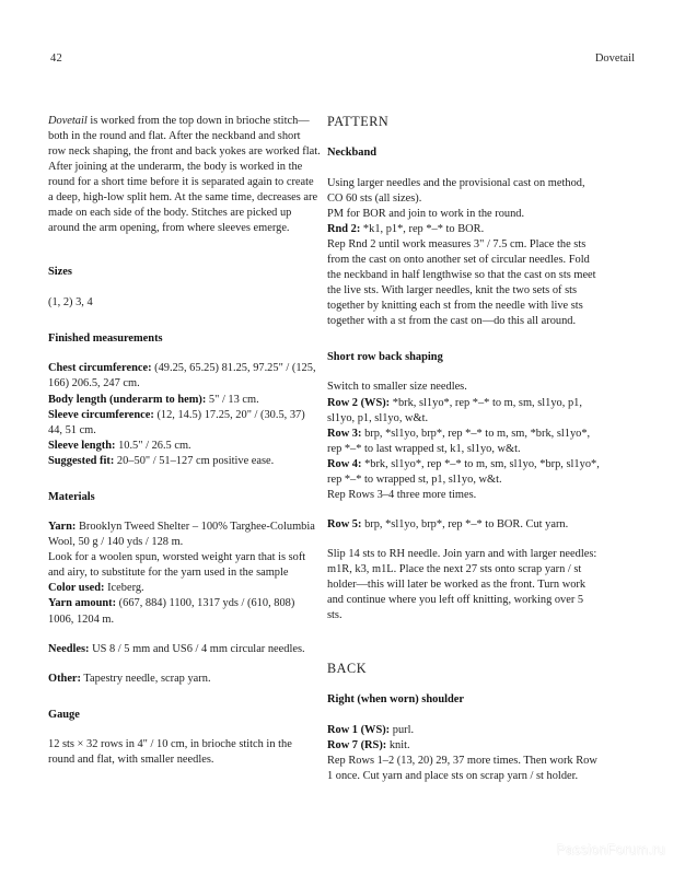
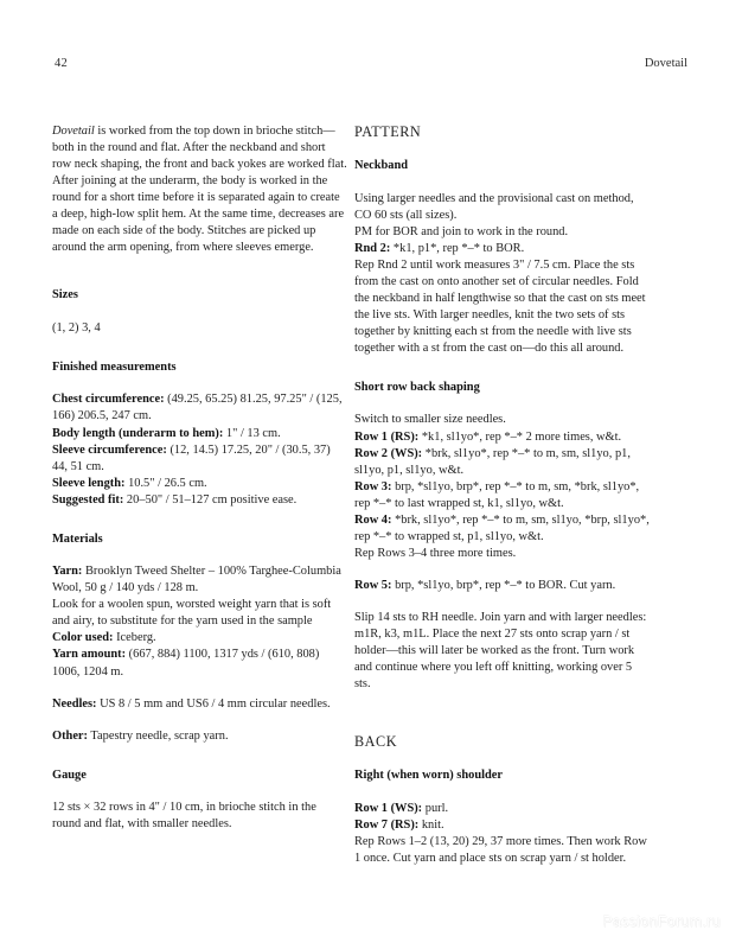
  42
  Dovetail
  Dovetail is worked from the top down in brioche stitch—both in the round and flat. After the neckband and short row neck shaping, the front and back yokes are worked flat. After joining at the underarm, the body is worked in the round for a short time before it is separated again to create a deep, high-low split hem. At the same time, decreases are made on each side of the body. Stitches are picked up around the arm opening, from where sleeves emerge.
  Sizes
  (1, 2) 3, 4
  Finished measurements
  Chest circumference: (49.25, 65.25) 81.25, 97.25" / (125, 166) 206.5, 247 cm.
- Body length (underarm to hem): 5" / 13 cm.
+ Body length (underarm to hem): 1" / 13 cm.
  Sleeve circumference: (12, 14.5) 17.25, 20" / (30.5, 37) 44, 51 cm.
  Sleeve length: 10.5" / 26.5 cm.
  Suggested fit: 20–50" / 51–127 cm positive ease.
  Materials
  Yarn: Brooklyn Tweed Shelter – 100% Targhee-Columbia Wool, 50 g / 140 yds / 128 m.
  Look for a woolen spun, worsted weight yarn that is soft and airy, to substitute for the yarn used in the sample
  Color used: Iceberg.
  Yarn amount: (667, 884) 1100, 1317 yds / (610, 808) 1006, 1204 m.
  Needles: US 8 / 5 mm and US6 / 4 mm circular needles.
  Other: Tapestry needle, scrap yarn.
  Gauge
  12 sts × 32 rows in 4" / 10 cm, in brioche stitch in the round and flat, with smaller needles.
  PATTERN
  Neckband
  Using larger needles and the provisional cast on method, CO 60 sts (all sizes).
  PM for BOR and join to work in the round.
  Rnd 2: *k1, p1*, rep *–* to BOR.
  Rep Rnd 2 until work measures 3" / 7.5 cm. Place the sts from the cast on onto another set of circular needles. Fold the neckband in half lengthwise so that the cast on sts meet the live sts. With larger needles, knit the two sets of sts together by knitting each st from the needle with live sts together with a st from the cast on—do this all around.
  Short row back shaping
  Switch to smaller size needles.
+ Row 1 (RS): *k1, sl1yo*, rep *–* 2 more times, w&t.
  Row 2 (WS): *brk, sl1yo*, rep *–* to m, sm, sl1yo, p1, sl1yo, p1, sl1yo, w&t.
  Row 3: brp, *sl1yo, brp*, rep *–* to m, sm, *brk, sl1yo*, rep *–* to last wrapped st, k1, sl1yo, w&t.
  Row 4: *brk, sl1yo*, rep *–* to m, sm, sl1yo, *brp, sl1yo*, rep *–* to wrapped st, p1, sl1yo, w&t.
  Rep Rows 3–4 three more times.
  Row 5: brp, *sl1yo, brp*, rep *–* to BOR. Cut yarn.
  Slip 14 sts to RH needle. Join yarn and with larger needles: m1R, k3, m1L. Place the next 27 sts onto scrap yarn / st holder—this will later be worked as the front. Turn work and continue where you left off knitting, working over 5 sts.
  BACK
  Right (when worn) shoulder
  Row 1 (WS): purl.
  Row 7 (RS): knit.
  Rep Rows 1–2 (13, 20) 29, 37 more times. Then work Row 1 once. Cut yarn and place sts on scrap yarn / st holder.
